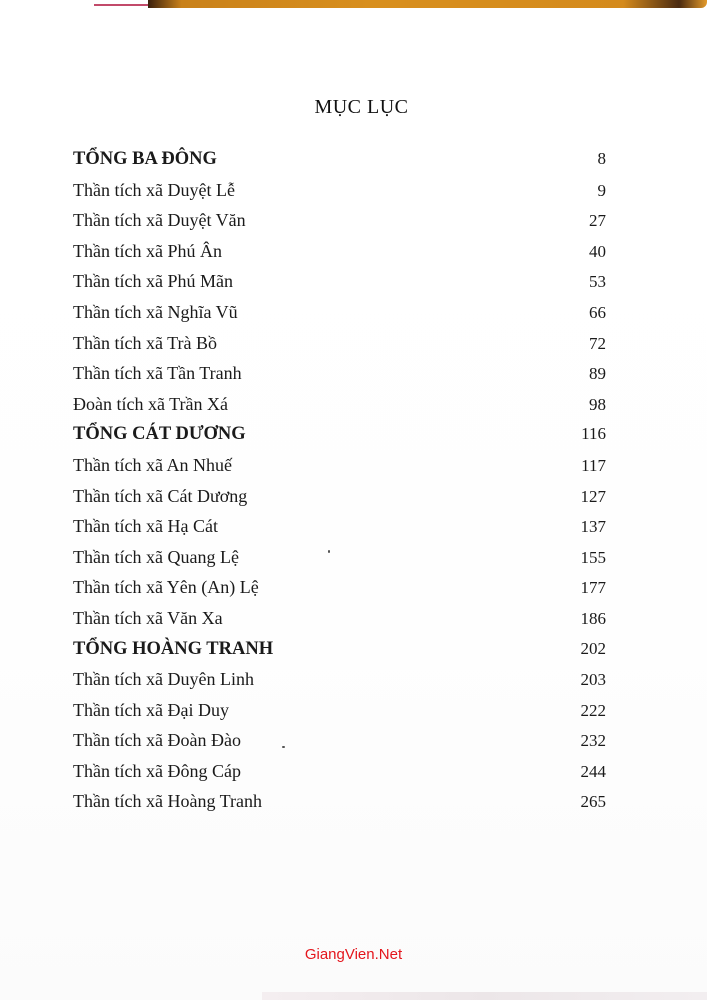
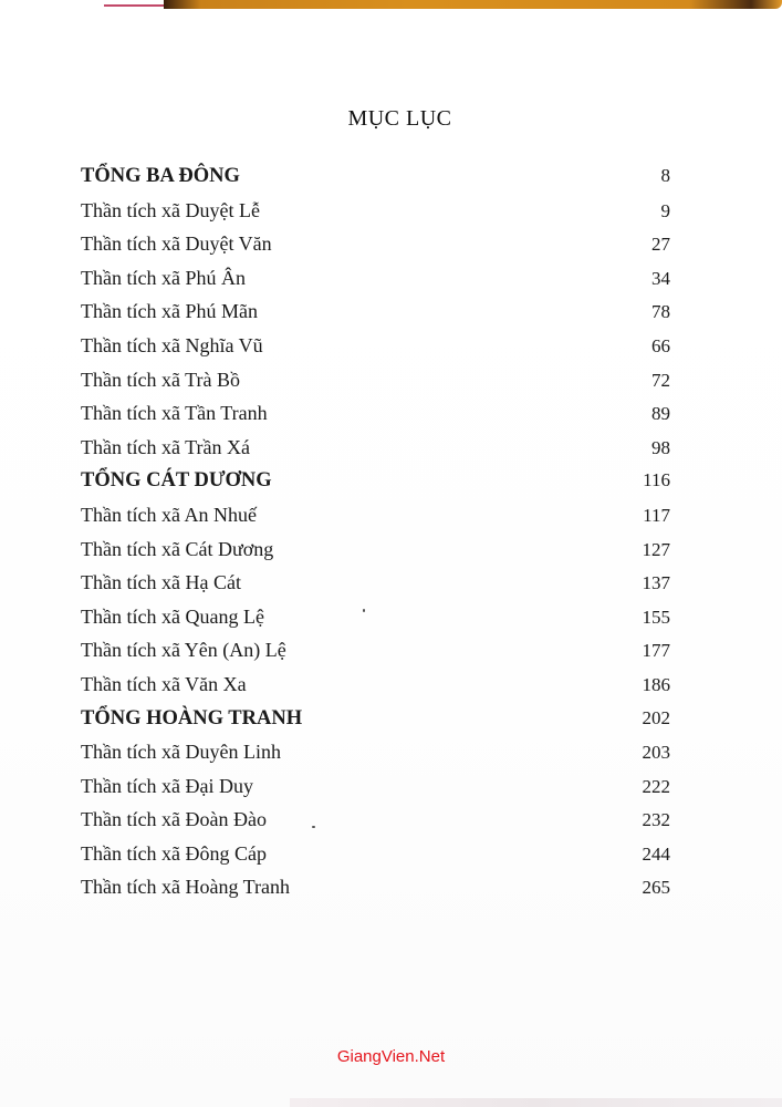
  MỤC LỤC
  TỔNG BA ĐÔNG
  8
  Thần tích xã Duyệt Lễ
  9
  Thần tích xã Duyệt Văn
  27
  Thần tích xã Phú Ân
- 40
+ 34
  Thần tích xã Phú Mãn
- 53
+ 78
  Thần tích xã Nghĩa Vũ
  66
  Thần tích xã Trà Bồ
  72
  Thần tích xã Tần Tranh
  89
- Đoàn tích xã Trần Xá
+ Thần tích xã Trần Xá
  98
  TỔNG CÁT DƯƠNG
  116
  Thần tích xã An Nhuế
  117
  Thần tích xã Cát Dương
  127
  Thần tích xã Hạ Cát
  137
  Thần tích xã Quang Lệ
  155
  Thần tích xã Yên (An) Lệ
  177
  Thần tích xã Văn Xa
  186
  TỔNG HOÀNG TRANH
  202
  Thần tích xã Duyên Linh
  203
  Thần tích xã Đại Duy
  222
  Thần tích xã Đoàn Đào
  232
  Thần tích xã Đông Cáp
  244
  Thần tích xã Hoàng Tranh
  265
  GiangVien.Net
